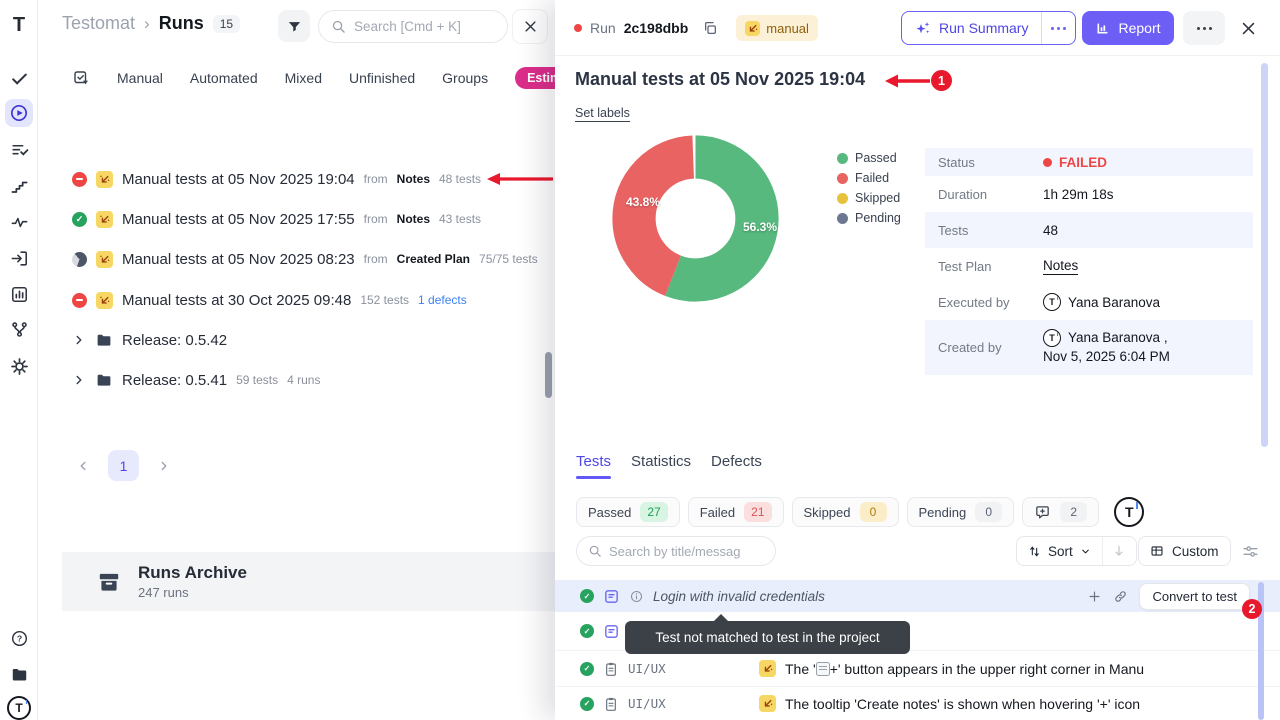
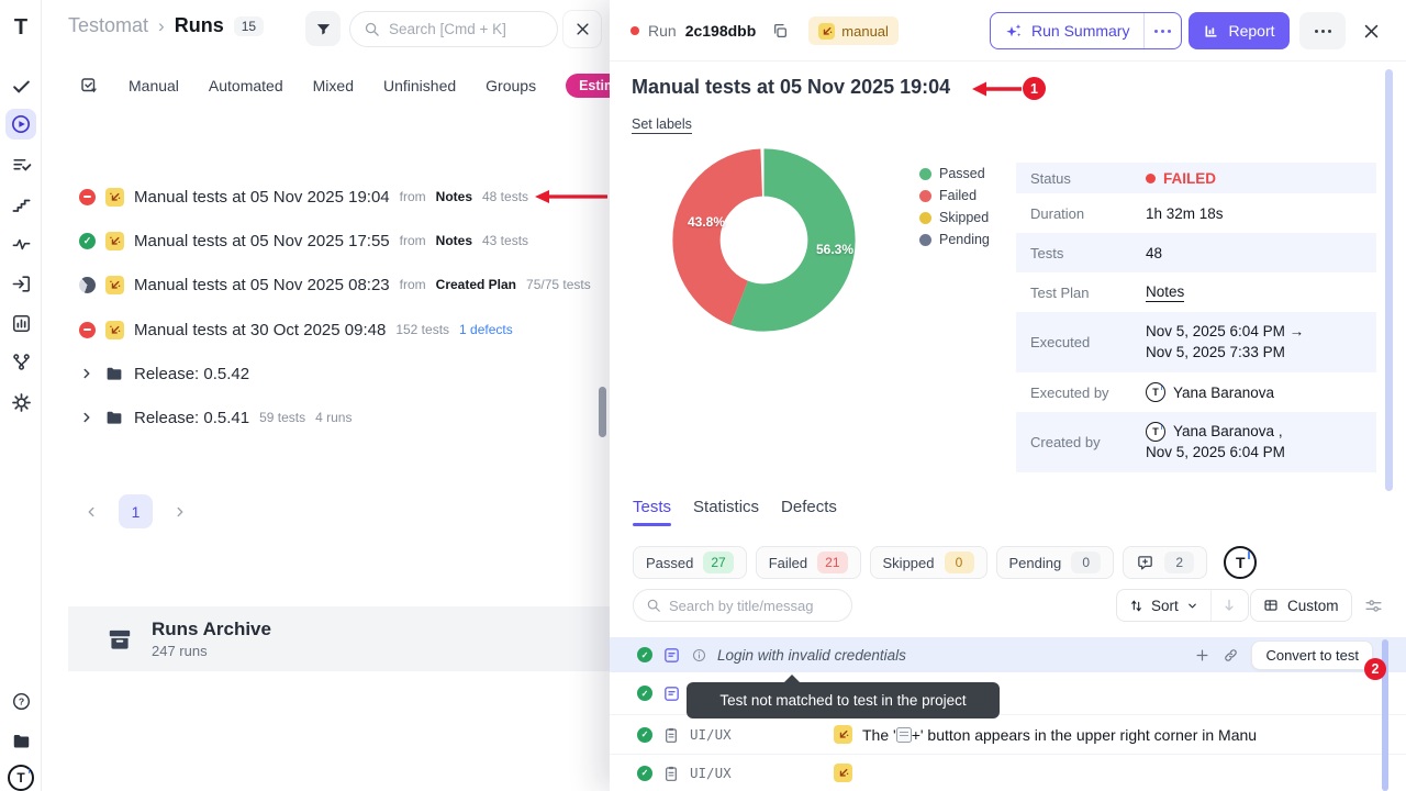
  T
  ?
  T
  Testomat
  ›
  Runs
  15
  Search [Cmd + K]
  Manual
  Automated
  Mixed
  Unfinished
  Groups
  Esti
  Manual tests at 05 Nov 2025 19:04
  from
  Notes
  48 tests
  ✓
  Manual tests at 05 Nov 2025 17:55
  from
  Notes
  43 tests
  Manual tests at 05 Nov 2025 08:23
  from
  Created Plan
  75/75 tests
  Manual tests at 30 Oct 2025 09:48
  152 tests
  1 defects
  Release: 0.5.42
  Release: 0.5.41
  59 tests
  4 runs
  1
  Runs Archive
  247 runs
  Run
  2c198dbb
  manual
  Run Summary
  Report
  Manual tests at 05 Nov 2025 19:04
  1
  Set labels
  43.8%
  56.3%
  Passed
  Failed
  Skipped
  Pending
  Status
  FAILED
  Duration
- 1h 29m 18s
+ 1h 32m 18s
  Tests
  48
  Test Plan
  Notes
+ Executed
+ Nov 5, 2025 6:04 PM →
+ Nov 5, 2025 7:33 PM
  Executed by
  T
  Yana Baranova
  Created by
  T
  Yana Baranova ,
  Nov 5, 2025 6:04 PM
  Tests
  Statistics
  Defects
  Passed
  27
  Failed
  21
  Skipped
  0
  Pending
  0
  2
  T
  Search by title/messag
  Sort
  Custom
  ✓
  Login with invalid credentials
  Convert to test
  ✓
  ✓
  UI/UX
  The ' +' button appears in the upper right corner in Manu
  ✓
  UI/UX
- The tooltip 'Create notes' is shown when hovering '+' icon
  Test not matched to test in the project
  2
